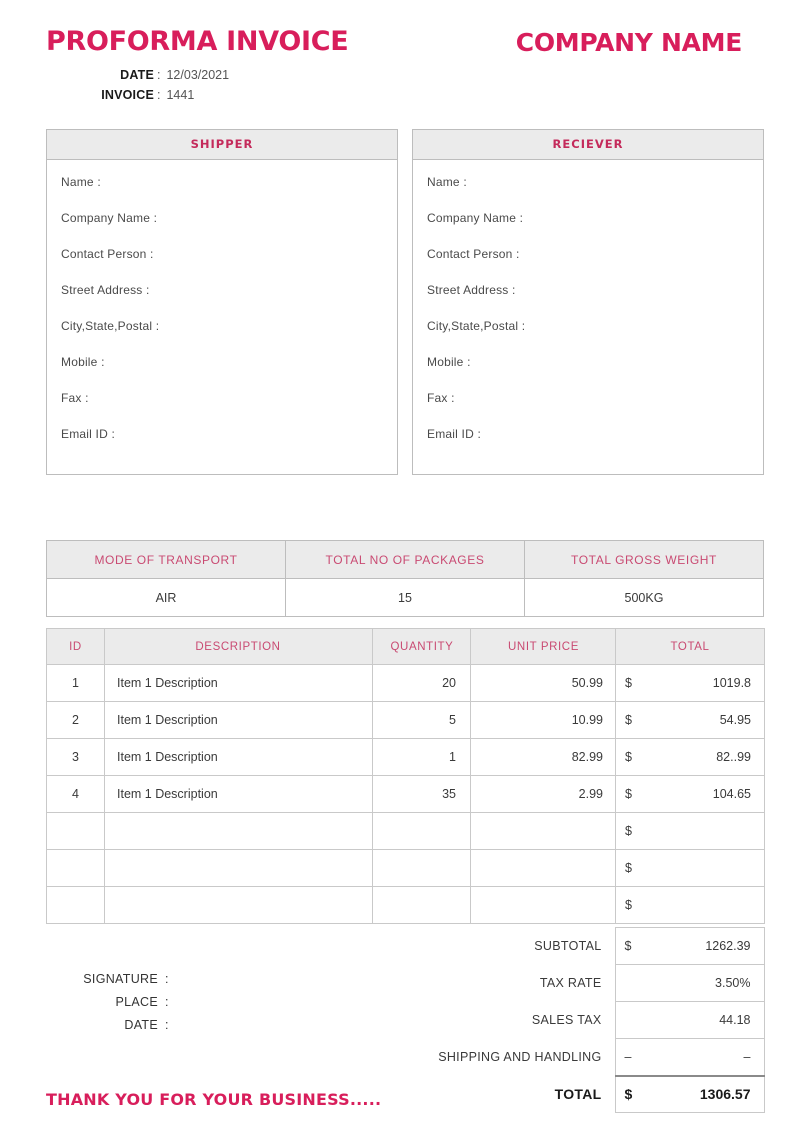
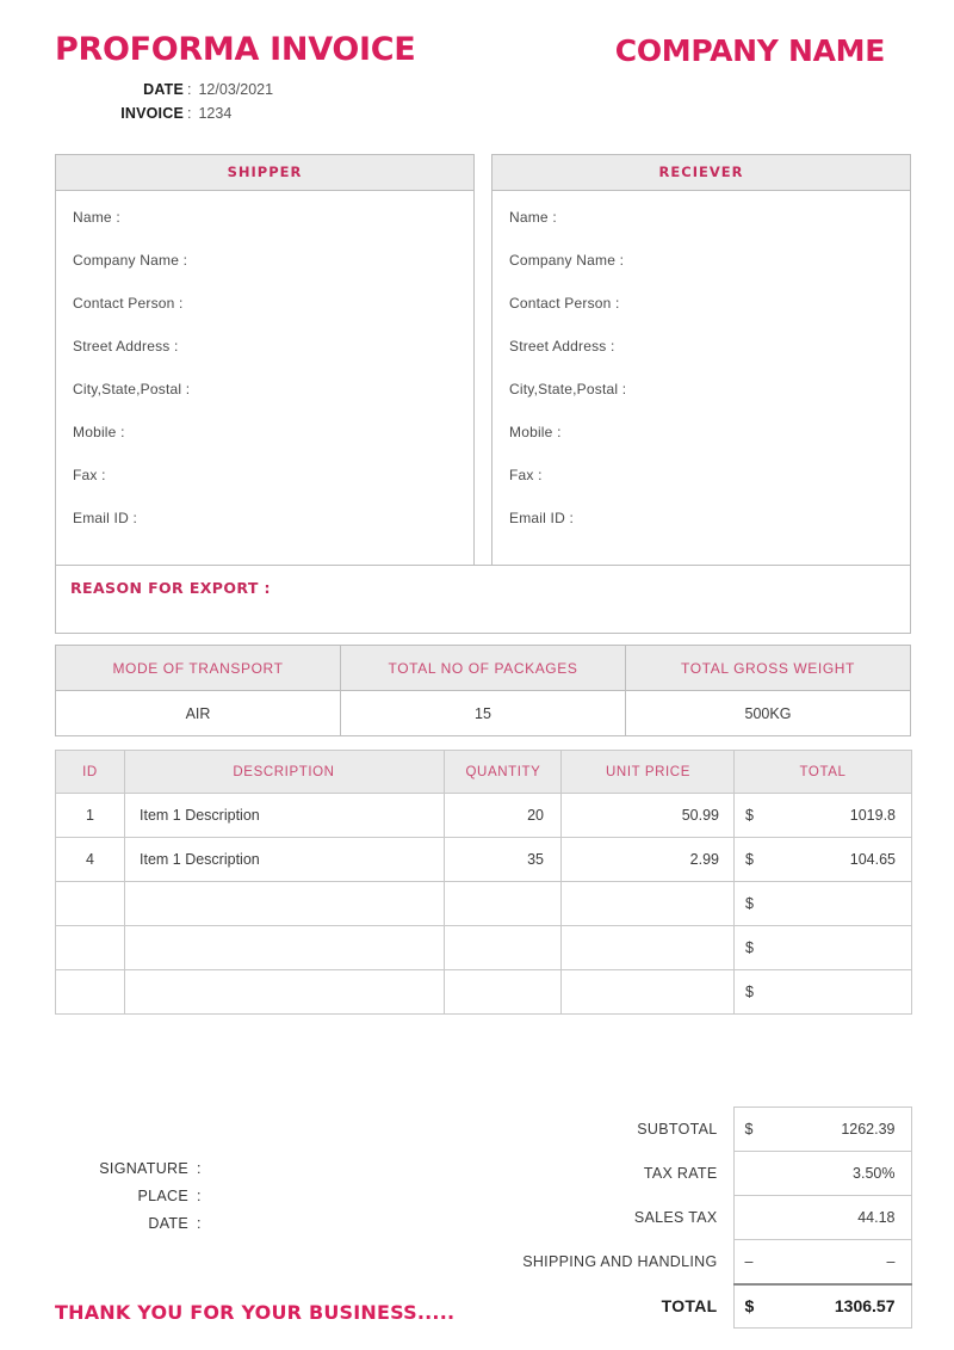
  PROFORMA INVOICE
  COMPANY NAME
  DATE
  :
  12/03/2021
  INVOICE
  :
- 1441
+ 1234
  SHIPPER
  Name :
  Company Name :
  Contact Person :
  Street Address :
  City,State,Postal :
  Mobile :
  Fax :
  Email ID :
  RECIEVER
  Name :
  Company Name :
  Contact Person :
  Street Address :
  City,State,Postal :
  Mobile :
  Fax :
  Email ID :
+ REASON FOR EXPORT :
  MODE OF TRANSPORT	TOTAL NO OF PACKAGES	TOTAL GROSS WEIGHT
  AIR	15	500KG
  ID	DESCRIPTION	QUANTITY	UNIT PRICE	TOTAL
  1	Item 1 Description	20	50.99	$	1019.8
- 2	Item 1 Description	5	10.99	$	54.95
- 3	Item 1 Description	1	82.99	$	82..99
  4	Item 1 Description	35	2.99	$	104.65
  				$
  				$
  				$
  SUBTOTAL	$	1262.39
  TAX RATE		3.50%
  SALES TAX		44.18
  SHIPPING AND HANDLING	–	–
  TOTAL	$	1306.57
  SIGNATURE
  :
  PLACE
  :
  DATE
  :
  THANK YOU FOR YOUR BUSINESS.....
